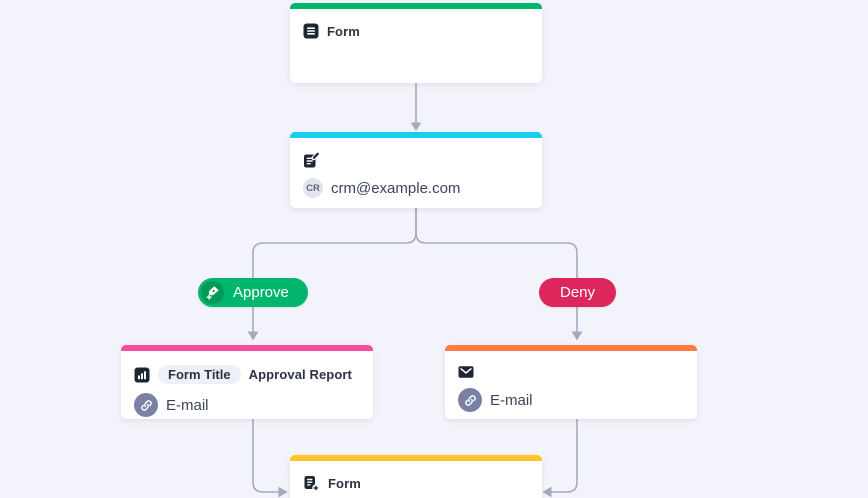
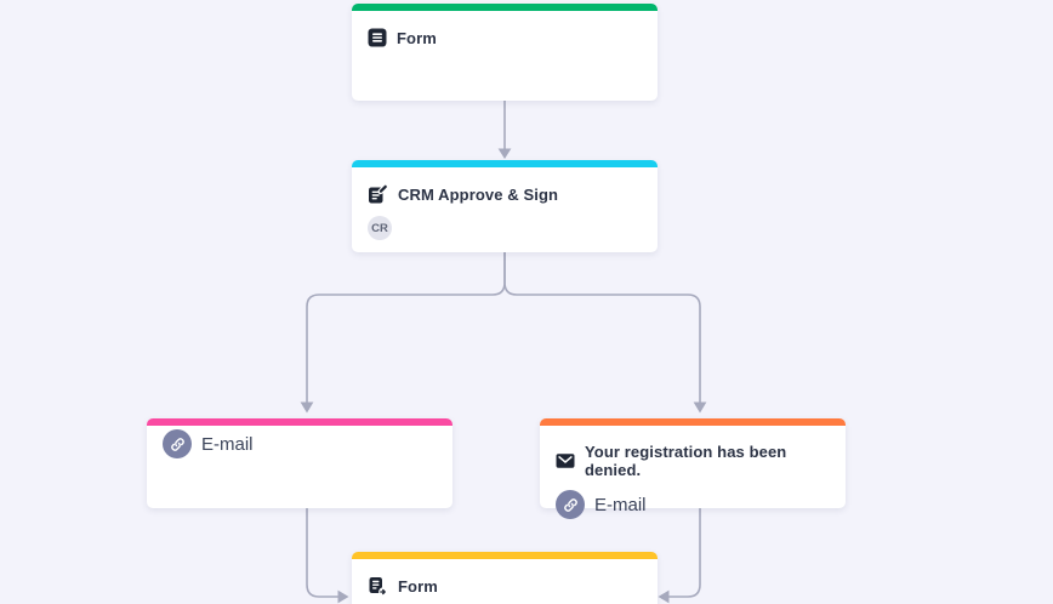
  Form
+ CRM Approve & Sign
  CR
- crm@example.com
- Approve
- Deny
- Form Title
- Approval Report
  E-mail
+ Your registration has been denied.
  E-mail
  Form
